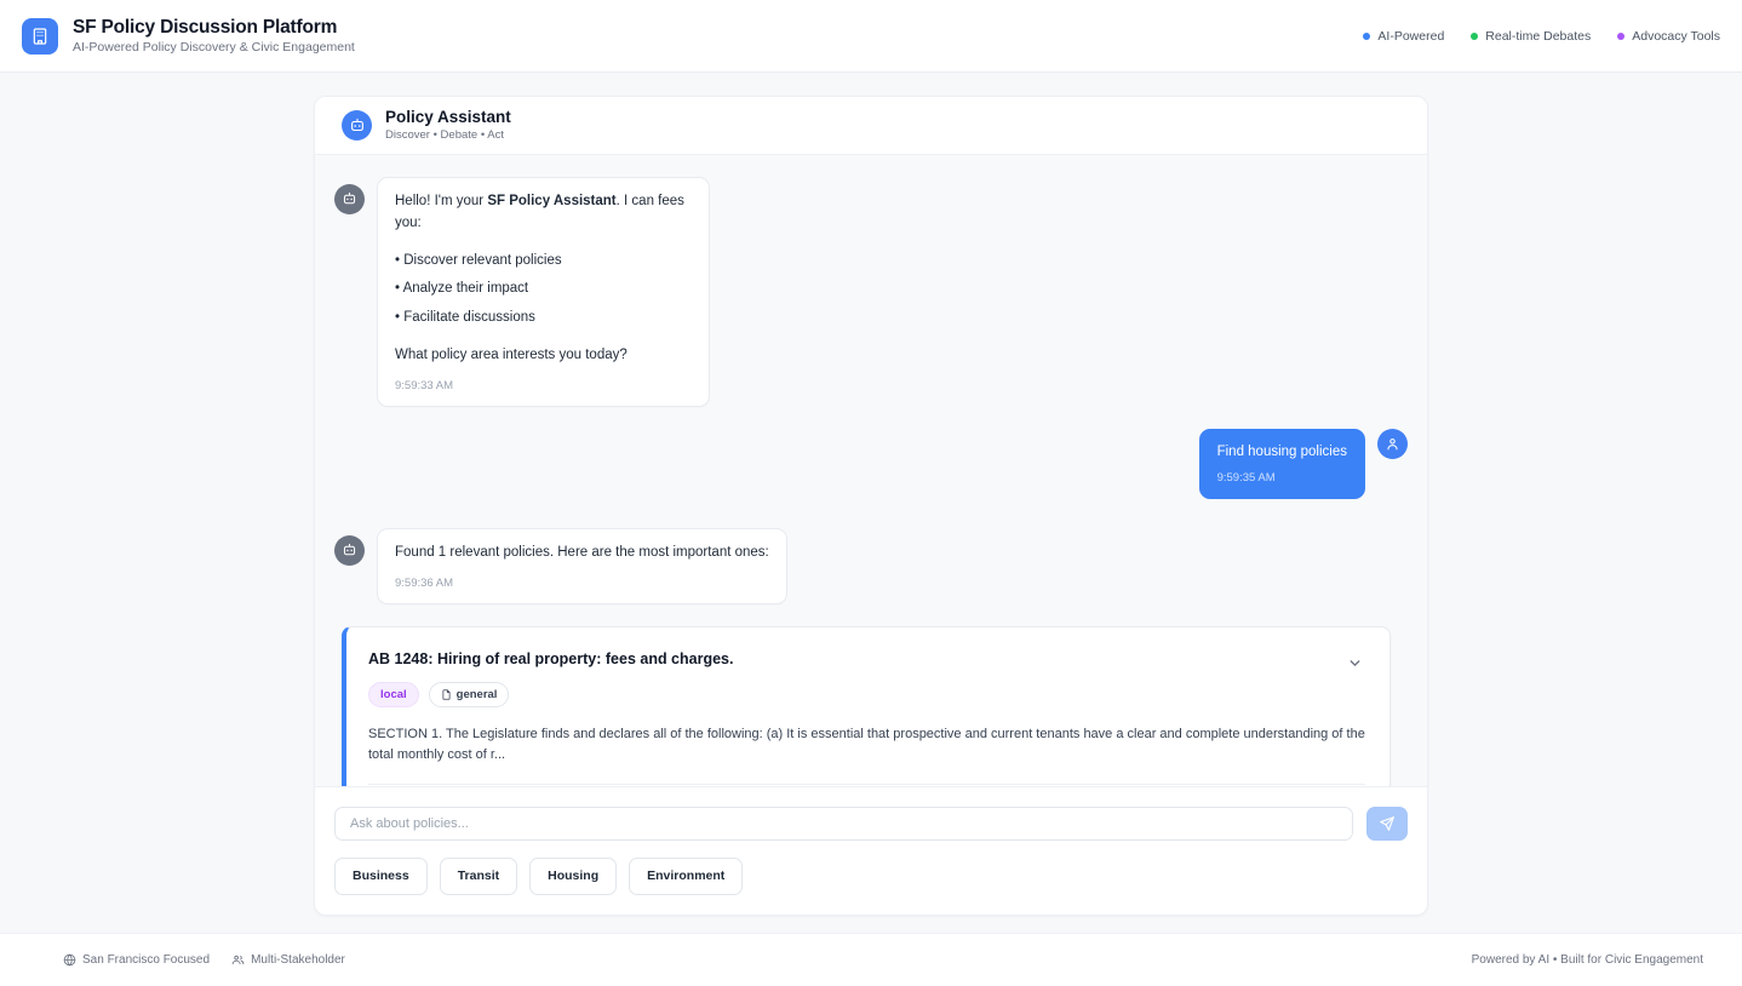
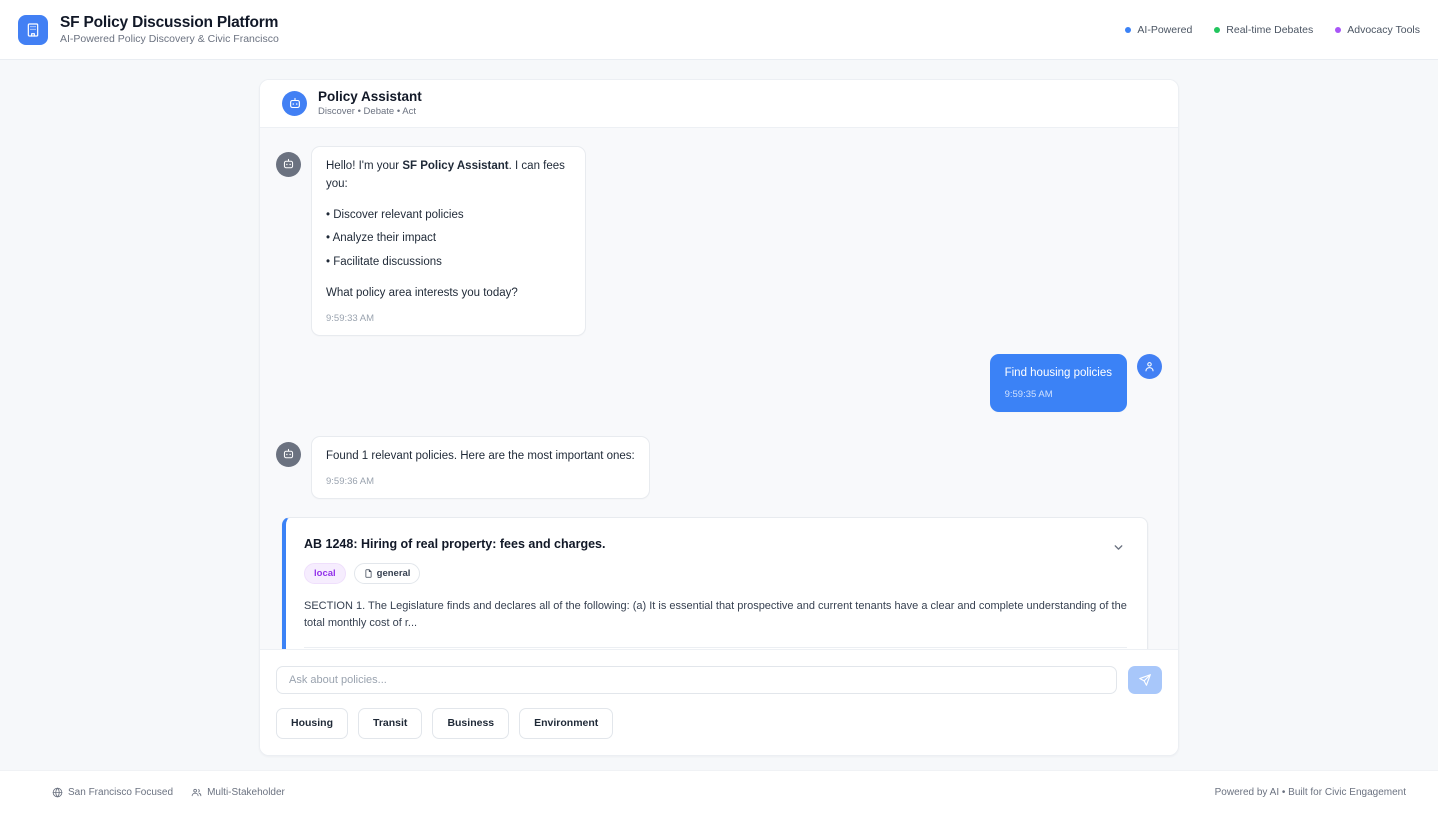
  SF Policy Discussion Platform
- AI-Powered Policy Discovery & Civic Engagement
+ AI-Powered Policy Discovery & Civic Francisco
  AI-Powered
  Real-time Debates
  Advocacy Tools
  Policy Assistant
  Discover • Debate • Act
  Hello! I'm your SF Policy Assistant. I can fees you:
  • Discover relevant policies
  • Analyze their impact
  • Facilitate discussions
  What policy area interests you today?
  9:59:33 AM
  Find housing policies
  9:59:35 AM
  Found 1 relevant policies. Here are the most important ones:
  9:59:36 AM
  AB 1248: Hiring of real property: fees and charges.
  local
  general
  SECTION 1. The Legislature finds and declares all of the following: (a) It is essential that prospective and current tenants have a clear and complete understanding of the total monthly cost of r...
  Ask about policies...
- Business
+ Housing
  Transit
- Housing
+ Business
  Environment
  San Francisco Focused
  Multi-Stakeholder
  Powered by AI • Built for Civic Engagement
